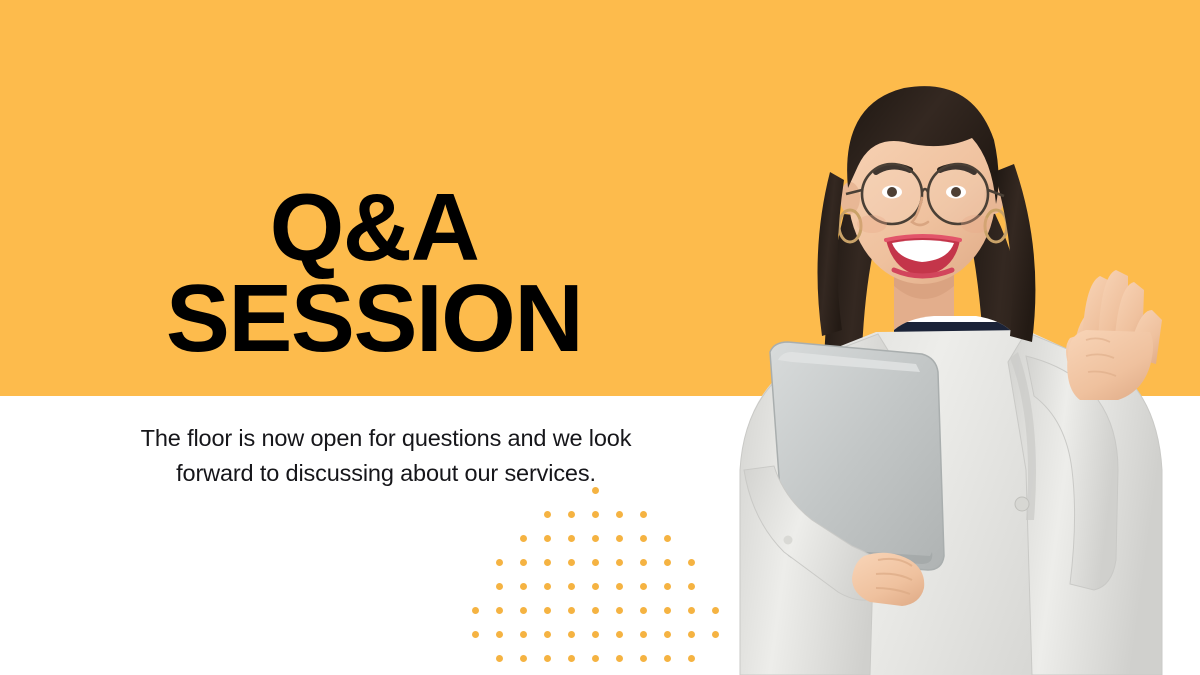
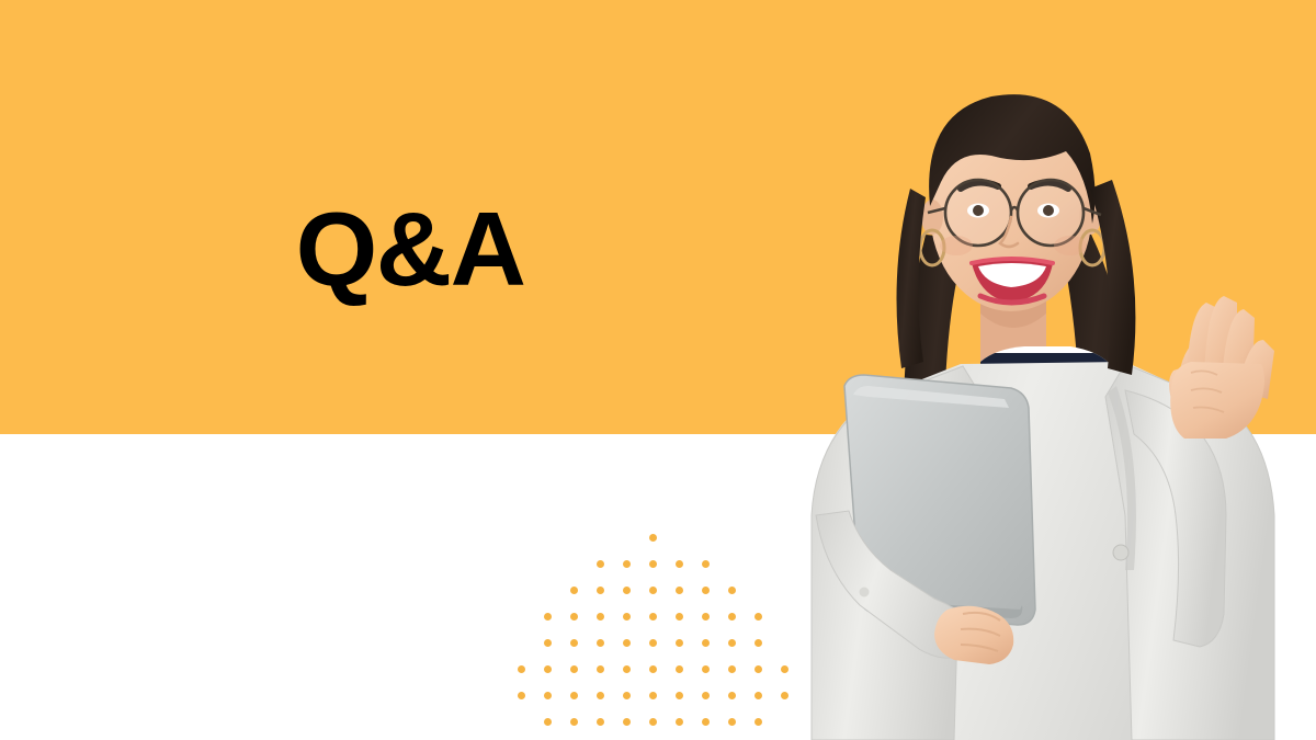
  Q&A
- SESSION
- The floor is now open for questions and we look
- forward to discussing about our services.
